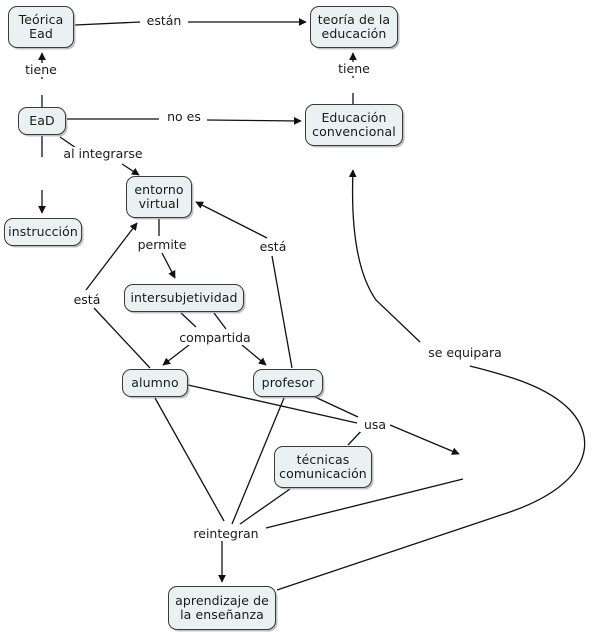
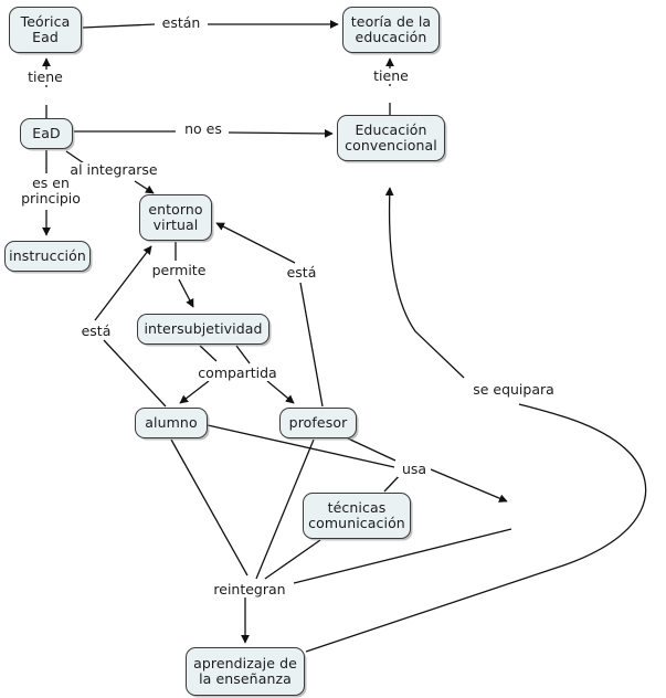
  Teórica
  Ead
  teoría de la
  educación
  EaD
  Educación
  convencional
  instrucción
  entorno
  virtual
  intersubjetividad
  alumno
  profesor
  técnicas
  comunicación
  aprendizaje de
  la enseñanza
  están
  tiene
  tiene
  no es
+ es en
+ principio
  al integrarse
  permite
  está
  está
  compartida
  usa
  se equipara
  reintegran
